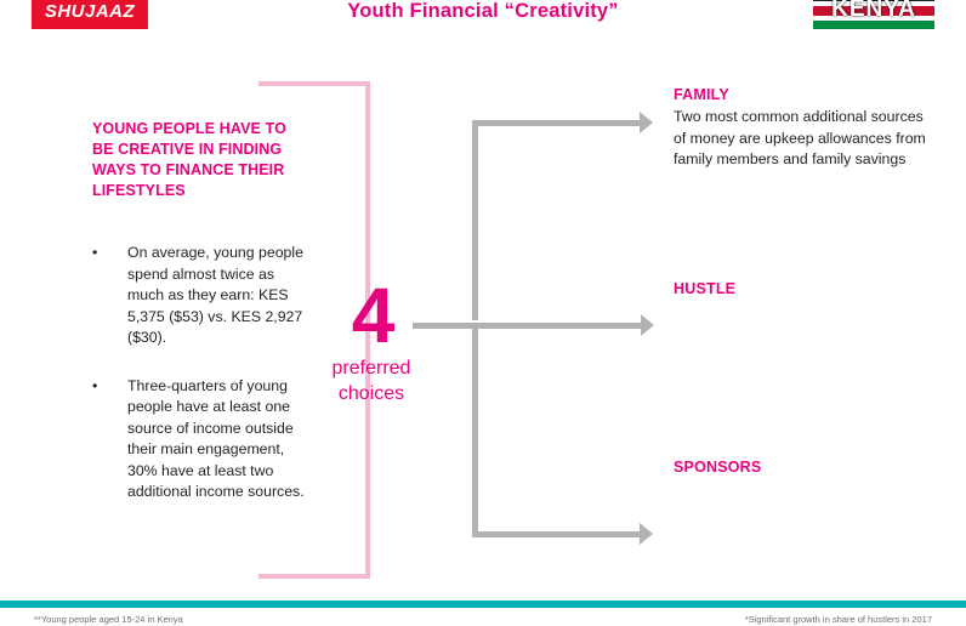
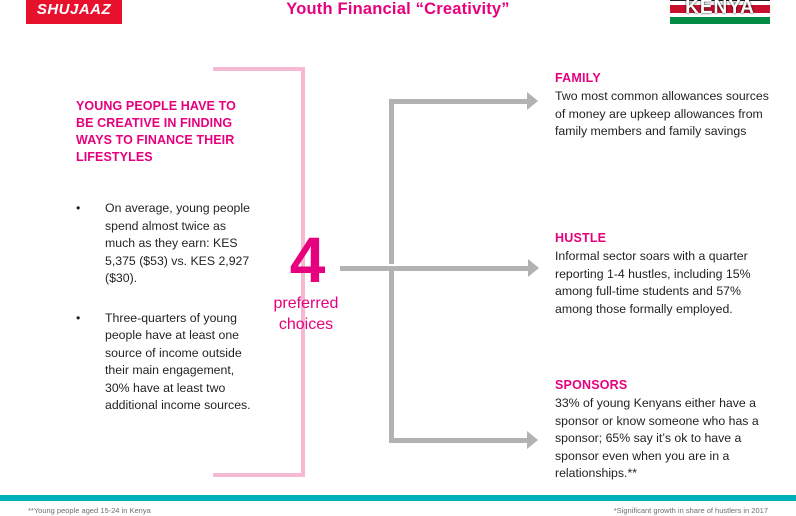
  SHUJAAZ
  Youth Financial “Creativity”
  KENYA
  YOUNG PEOPLE HAVE TO BE CREATIVE IN FINDING WAYS TO FINANCE THEIR LIFESTYLES
  •
  On average, young people spend almost twice as much as they earn: KES 5,375 ($53) vs. KES 2,927 ($30).
  •
  Three-quarters of young people have at least one source of income outside their main engagement, 30% have at least two additional income sources.
  4
  preferred choices
  FAMILY
- Two most common additional sources of money are upkeep allowances from family members and family savings
+ Two most common allowances sources of money are upkeep allowances from family members and family savings
  HUSTLE
+ Informal sector soars with a quarter reporting 1-4 hustles, including 15% among full-time students and 57% among those formally employed.
  SPONSORS
+ 33% of young Kenyans either have a sponsor or know someone who has a sponsor; 65% say it’s ok to have a sponsor even when you are in a relationships.**
  **Young people aged 15-24 in Kenya
  *Significant growth in share of hustlers in 2017
